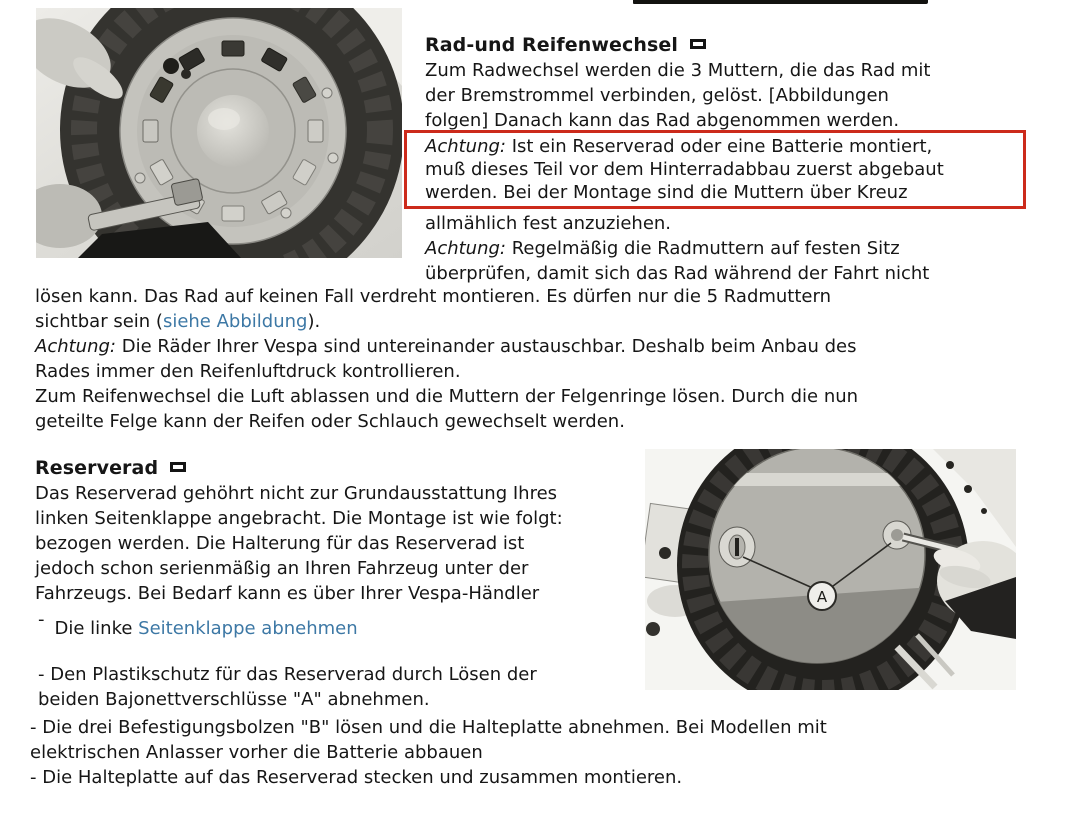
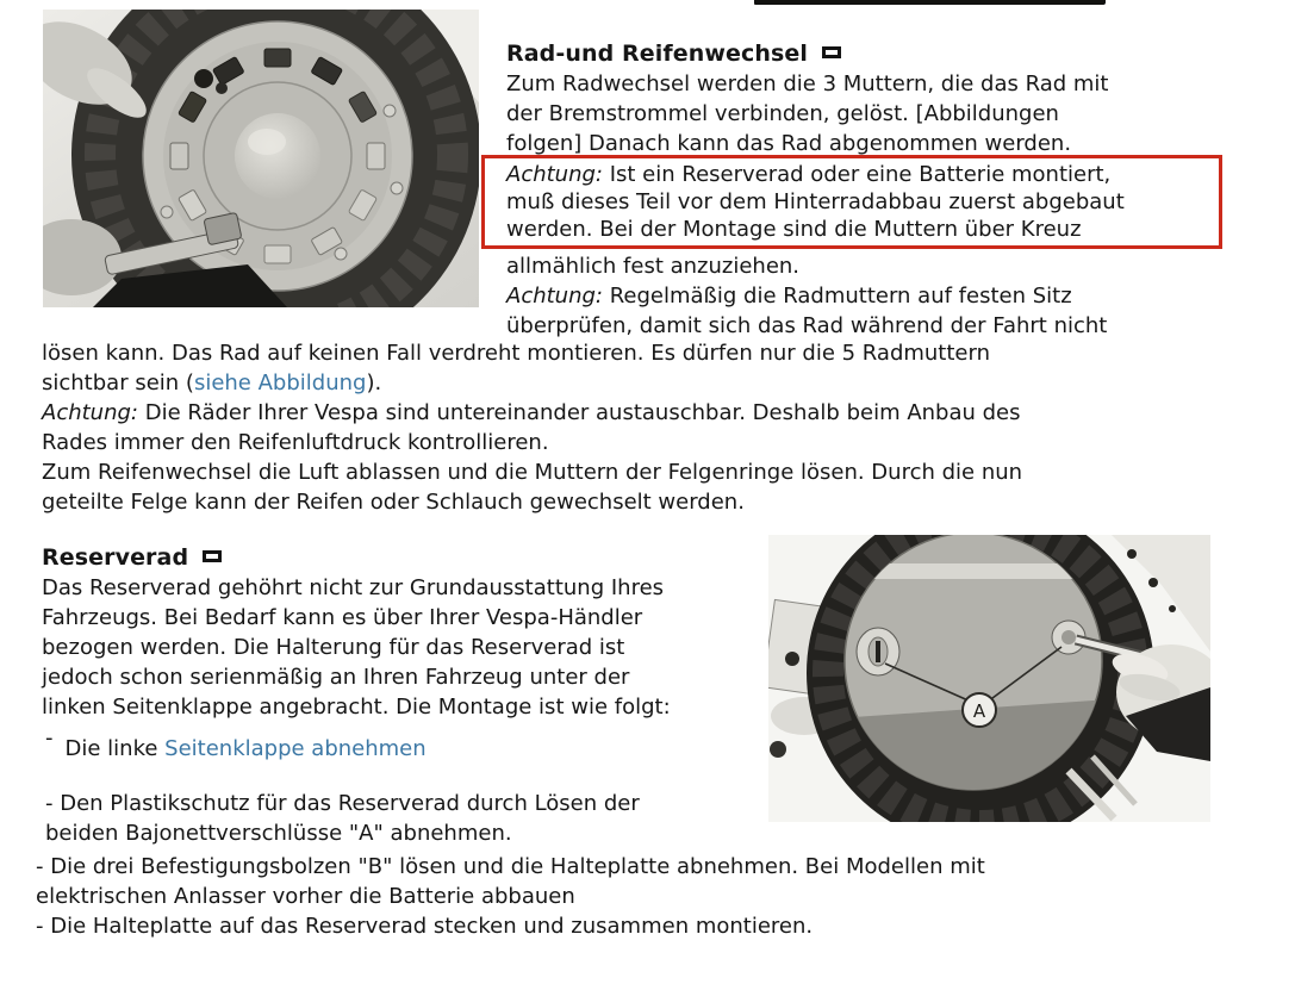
  Rad-und Reifenwechsel
  Zum Radwechsel werden die 3 Muttern, die das Rad mit
  der Bremstrommel verbinden, gelöst. [Abbildungen
  folgen] Danach kann das Rad abgenommen werden.
  Achtung: Ist ein Reserverad oder eine Batterie montiert,
  muß dieses Teil vor dem Hinterradabbau zuerst abgebaut
  werden. Bei der Montage sind die Muttern über Kreuz
  allmählich fest anzuziehen.
  Achtung: Regelmäßig die Radmuttern auf festen Sitz
  überprüfen, damit sich das Rad während der Fahrt nicht
  lösen kann. Das Rad auf keinen Fall verdreht montieren. Es dürfen nur die 5 Radmuttern
  sichtbar sein (siehe Abbildung).
  Achtung: Die Räder Ihrer Vespa sind untereinander austauschbar. Deshalb beim Anbau des
  Rades immer den Reifenluftdruck kontrollieren.
  Zum Reifenwechsel die Luft ablassen und die Muttern der Felgenringe lösen. Durch die nun
  geteilte Felge kann der Reifen oder Schlauch gewechselt werden.
  A
  Reserverad
  Das Reserverad gehöhrt nicht zur Grundausstattung Ihres
- linken Seitenklappe angebracht. Die Montage ist wie folgt:
+ Fahrzeugs. Bei Bedarf kann es über Ihrer Vespa-Händler
  bezogen werden. Die Halterung für das Reserverad ist
  jedoch schon serienmäßig an Ihren Fahrzeug unter der
- Fahrzeugs. Bei Bedarf kann es über Ihrer Vespa-Händler
+ linken Seitenklappe angebracht. Die Montage ist wie folgt:
  - Die linke Seitenklappe abnehmen
  - Den Plastikschutz für das Reserverad durch Lösen der
  beiden Bajonettverschlüsse "A" abnehmen.
  - Die drei Befestigungsbolzen "B" lösen und die Halteplatte abnehmen. Bei Modellen mit
  elektrischen Anlasser vorher die Batterie abbauen
  - Die Halteplatte auf das Reserverad stecken und zusammen montieren.
